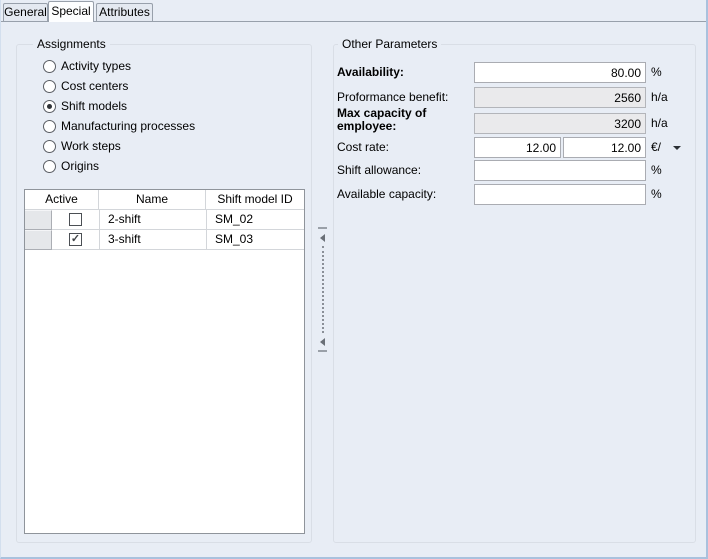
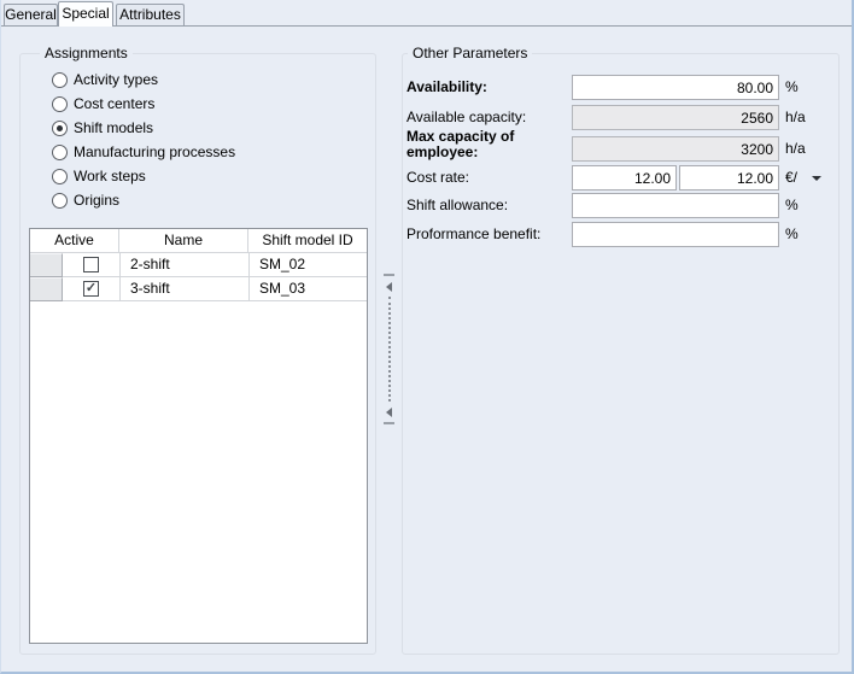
  General
  Special
  Attributes
  Assignments
  Activity types
  Cost centers
  Shift models
  Manufacturing processes
  Work steps
  Origins
  Active
  Name
  Shift model ID
  2-shift
  SM_02
  ✓
  3-shift
  SM_03
  Other Parameters
  Availability:
  80.00
  %
- Proformance benefit:
+ Available capacity:
  2560
  h/a
  Max capacity of employee:
  3200
  h/a
  Cost rate:
  12.00
  12.00
  €/
  Shift allowance:
  %
- Available capacity:
+ Proformance benefit:
  %
